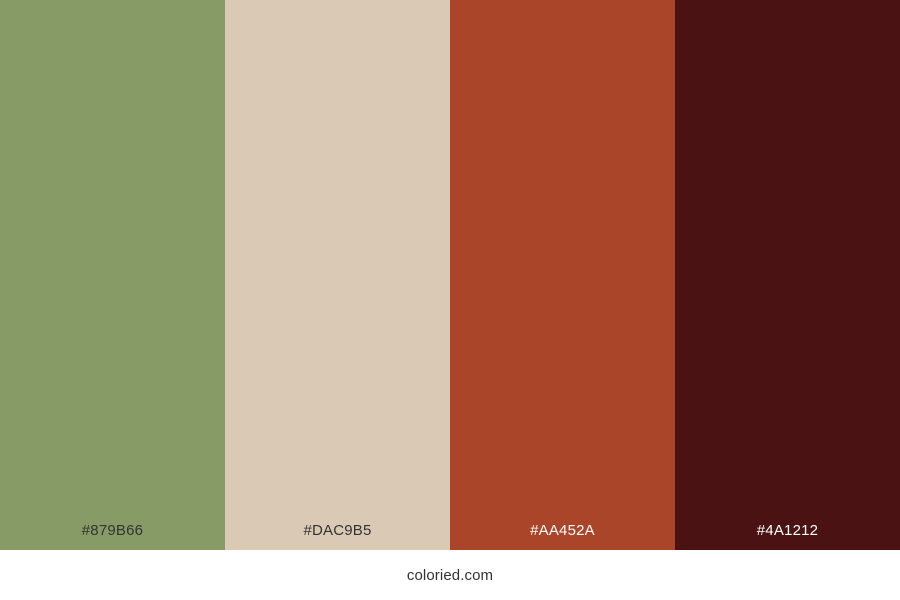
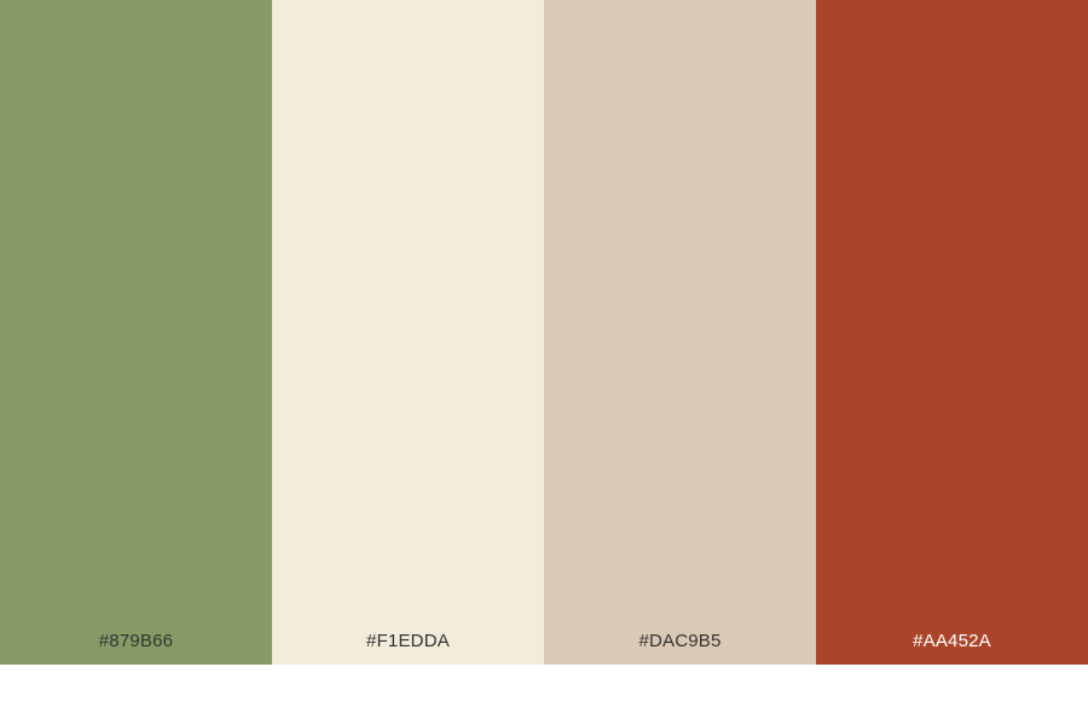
  #879B66
+ #F1EDDA
  #DAC9B5
  #AA452A
- #4A1212
- coloried.com
